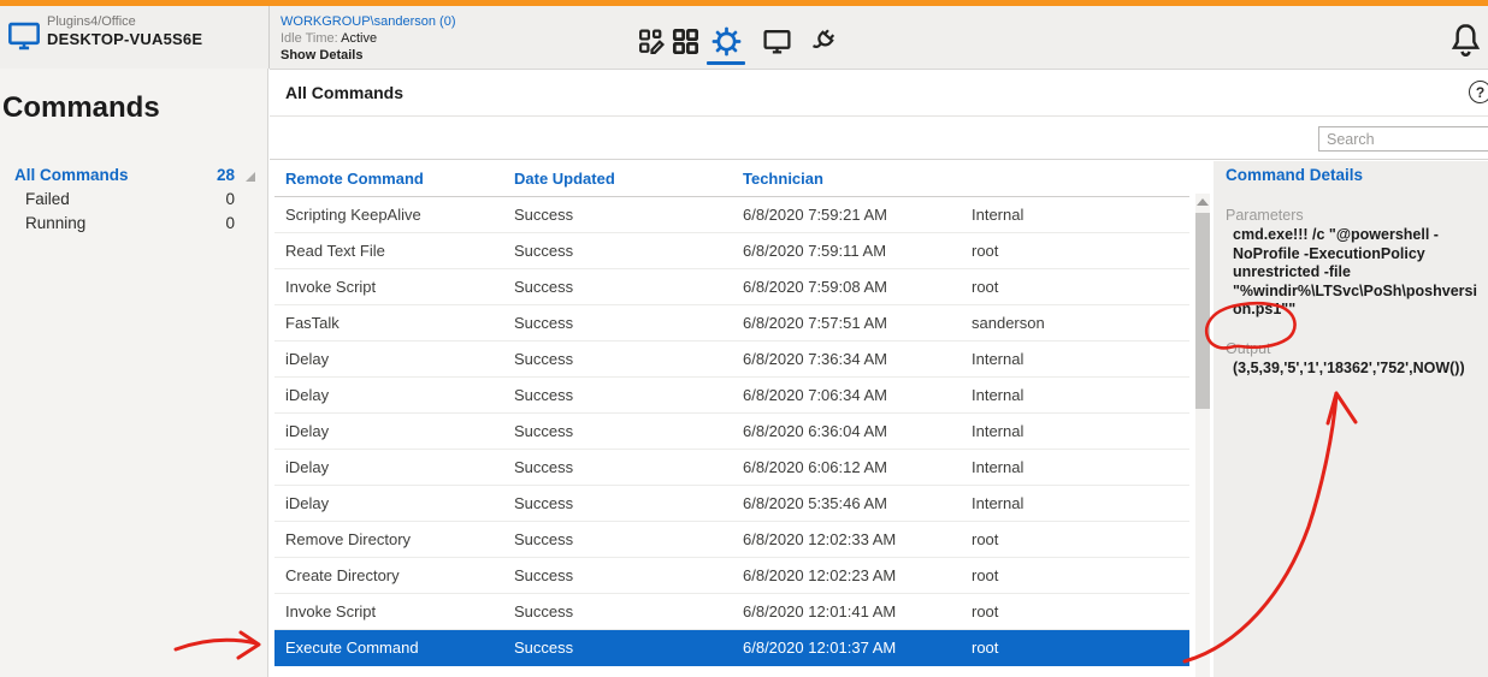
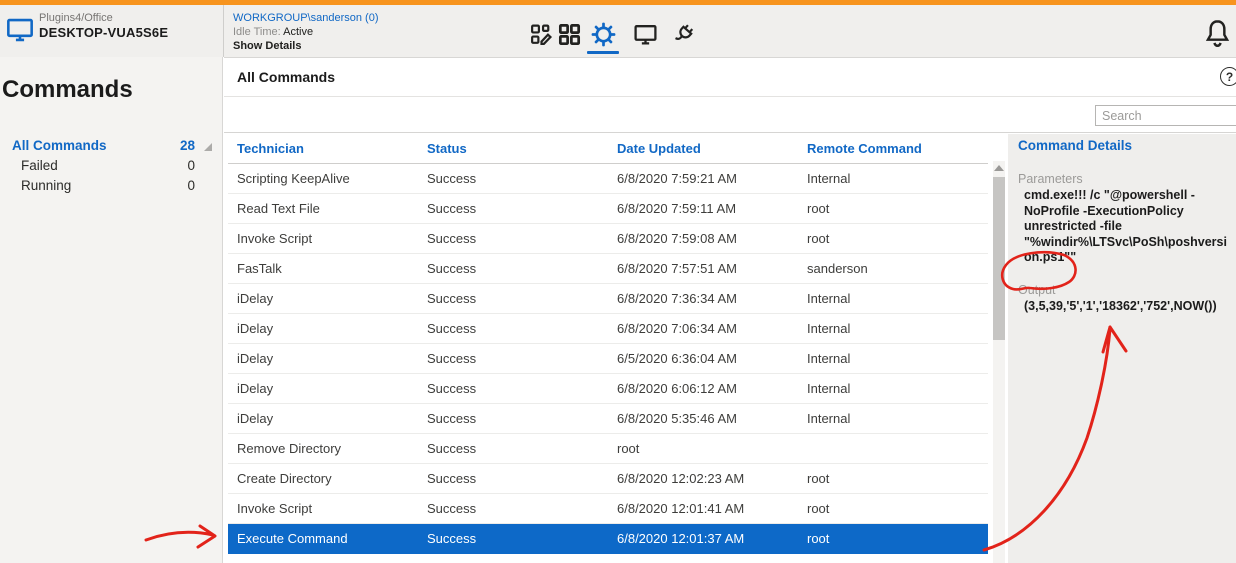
  Plugins4/Office
  DESKTOP-VUA5S6E
  WORKGROUP\sanderson (0)
  Idle Time: Active
  Show Details
  Commands
  All Commands
  28
  Failed
  0
  Running
  0
  All Commands
  ?
  Search
- Remote Command
+ Technician
+ Status
  Date Updated
- Technician
+ Remote Command
  Scripting KeepAlive
  Success
  6/8/2020 7:59:21 AM
  Internal
  Read Text File
  Success
  6/8/2020 7:59:11 AM
  root
  Invoke Script
  Success
  6/8/2020 7:59:08 AM
  root
  FasTalk
  Success
  6/8/2020 7:57:51 AM
  sanderson
  iDelay
  Success
  6/8/2020 7:36:34 AM
  Internal
  iDelay
  Success
  6/8/2020 7:06:34 AM
  Internal
  iDelay
  Success
- 6/8/2020 6:36:04 AM
+ 6/5/2020 6:36:04 AM
  Internal
  iDelay
  Success
  6/8/2020 6:06:12 AM
  Internal
  iDelay
  Success
  6/8/2020 5:35:46 AM
  Internal
  Remove Directory
  Success
- 6/8/2020 12:02:33 AM
  root
  Create Directory
  Success
  6/8/2020 12:02:23 AM
  root
  Invoke Script
  Success
  6/8/2020 12:01:41 AM
  root
  Execute Command
  Success
  6/8/2020 12:01:37 AM
  root
  Command Details
  Parameters
  cmd.exe!!! /c "@powershell -NoProfile -ExecutionPolicy unrestricted -file "%windir%\LTSvc\PoSh\poshversion.ps1"
  (3,5,39,'5','1','18362','752',NOW())
